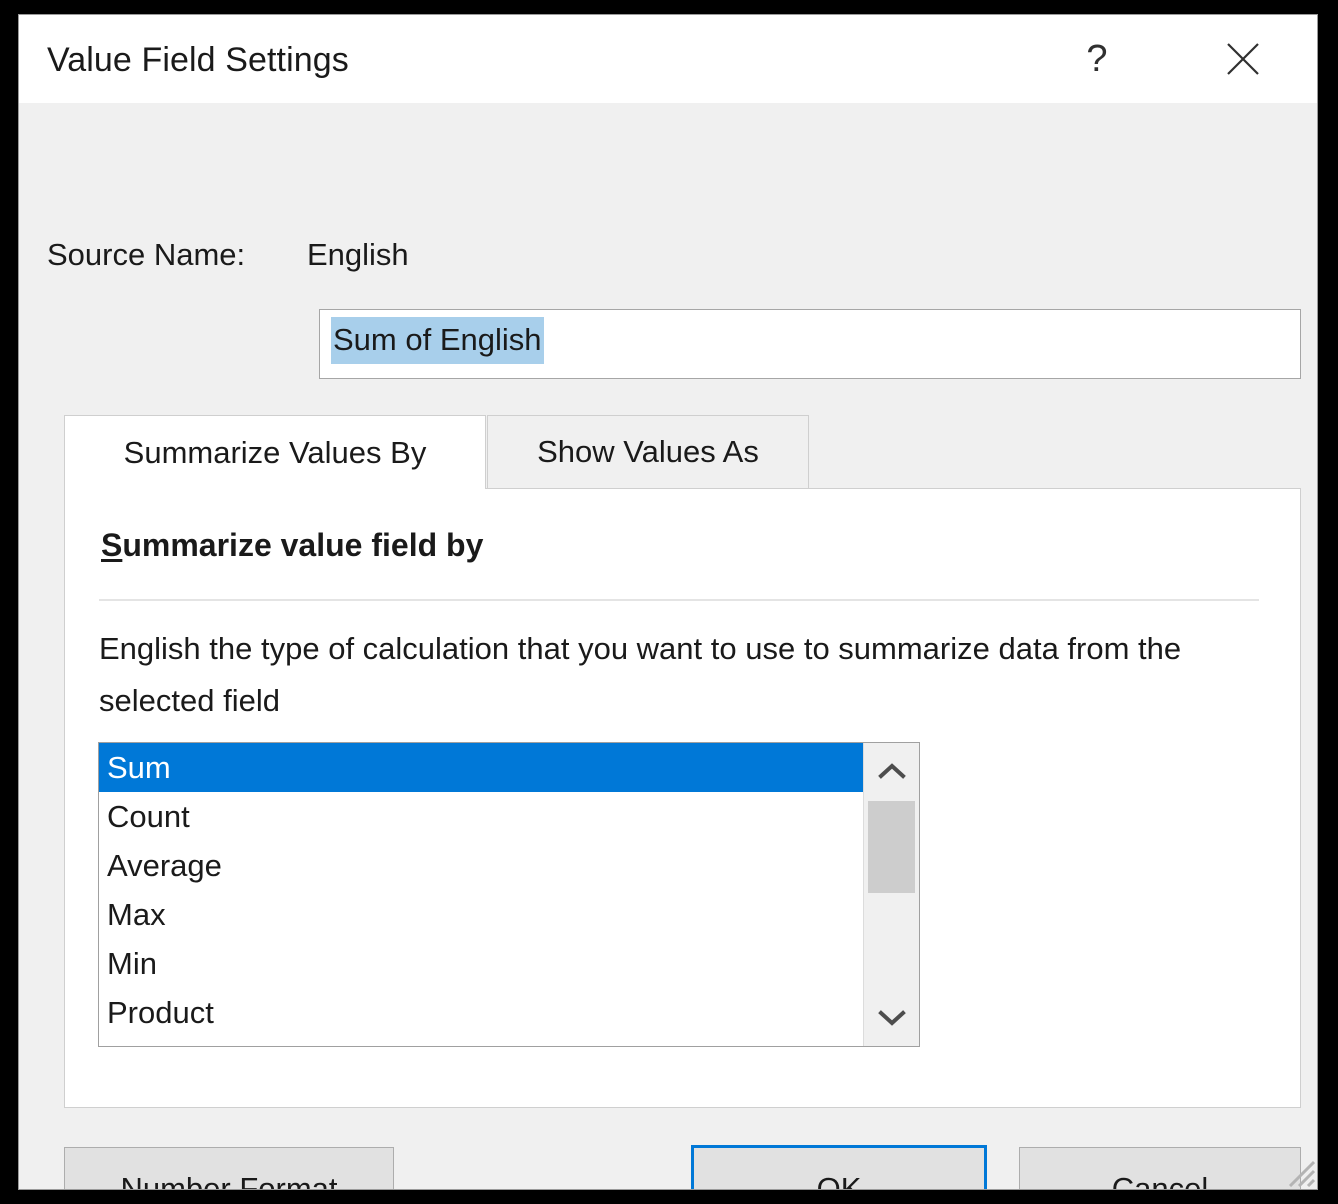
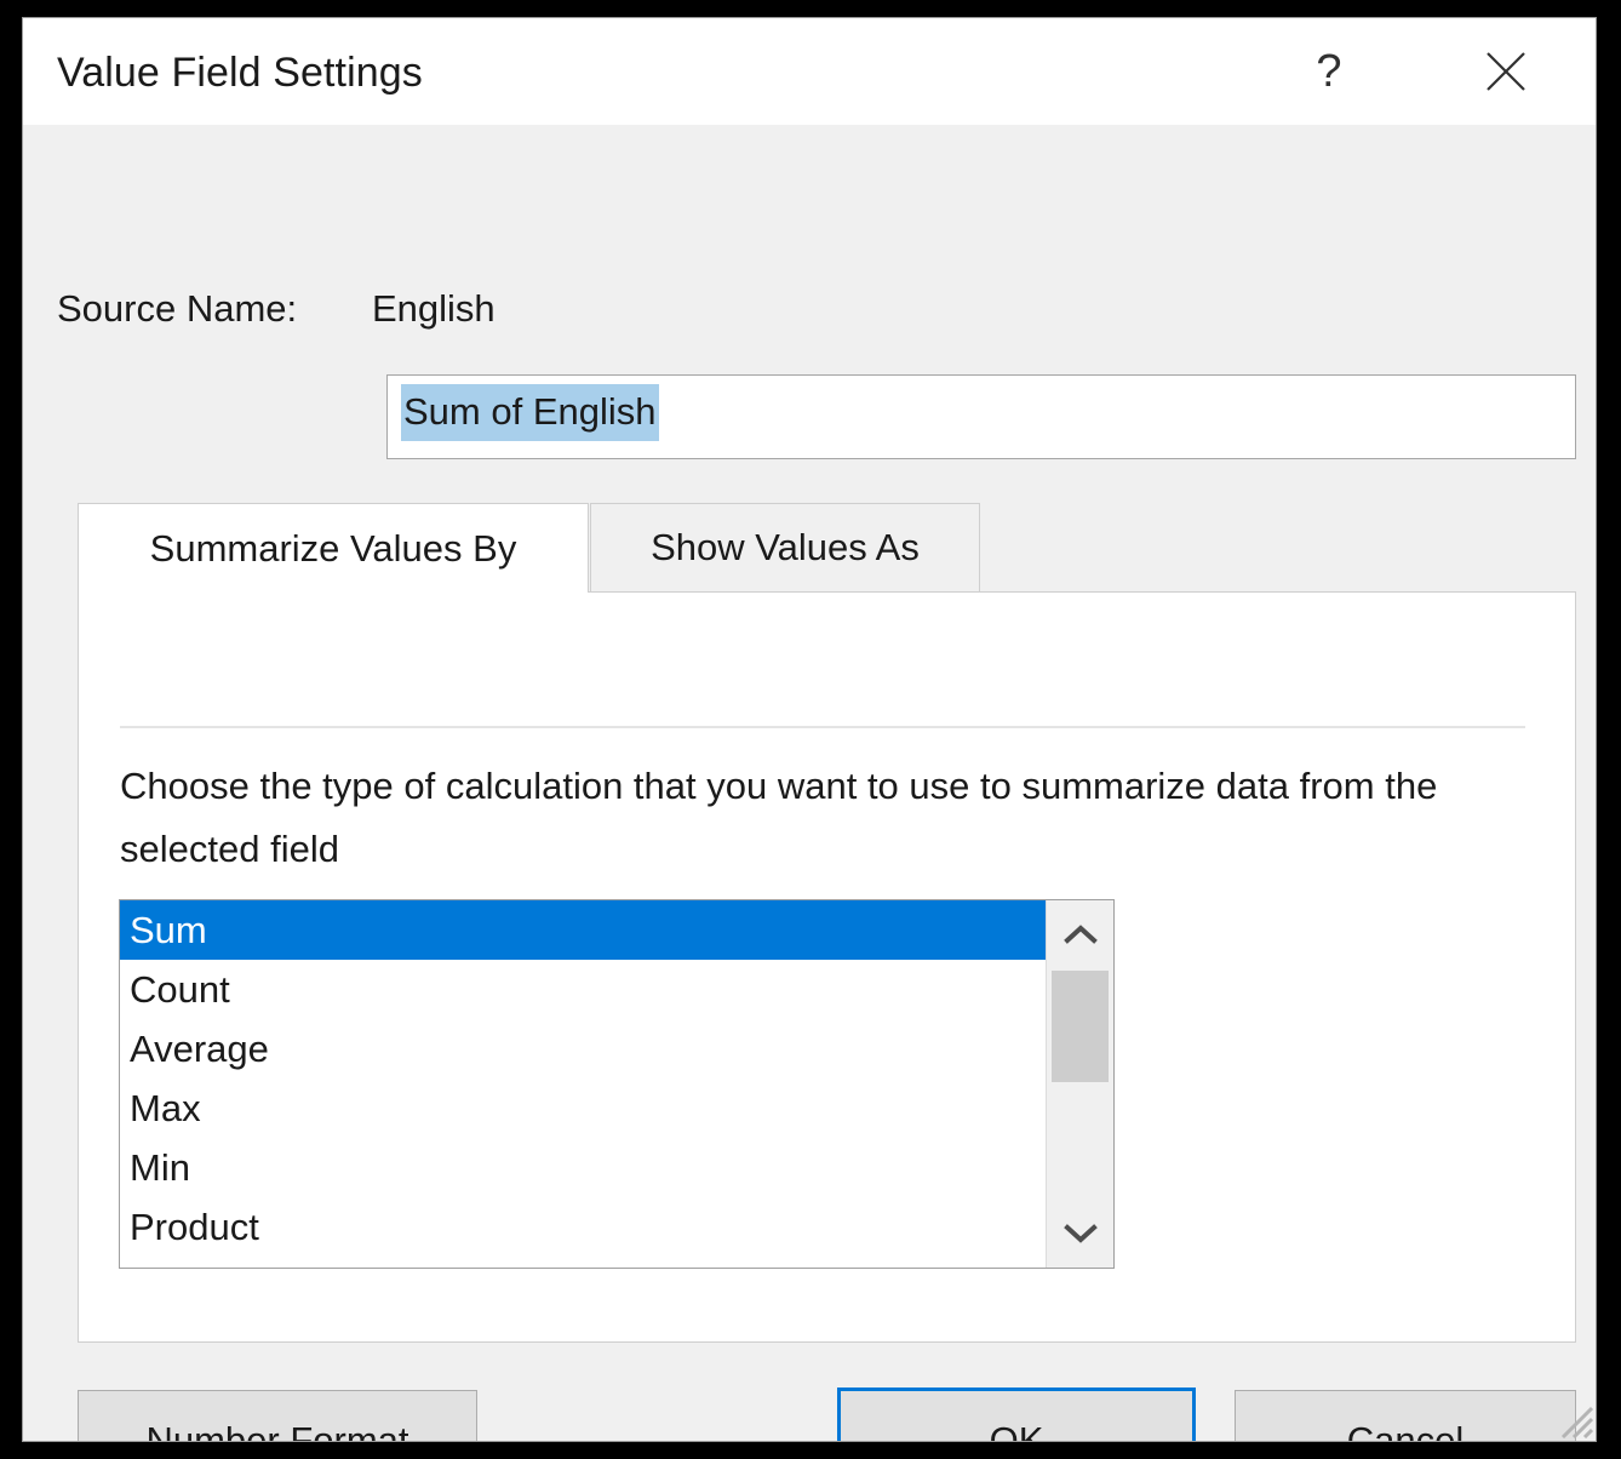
  Value Field Settings
  ?
  Source Name:
  English
  Sum of English
  Summarize Values By
  Show Values As
- Summarize value field by
- English the type of calculation that you want to use to summarize data from the selected field
+ Choose the type of calculation that you want to use to summarize data from the selected field
  Sum
  Count
  Average
  Max
  Min
  Product
  Number Format
  OK
  Cancel
